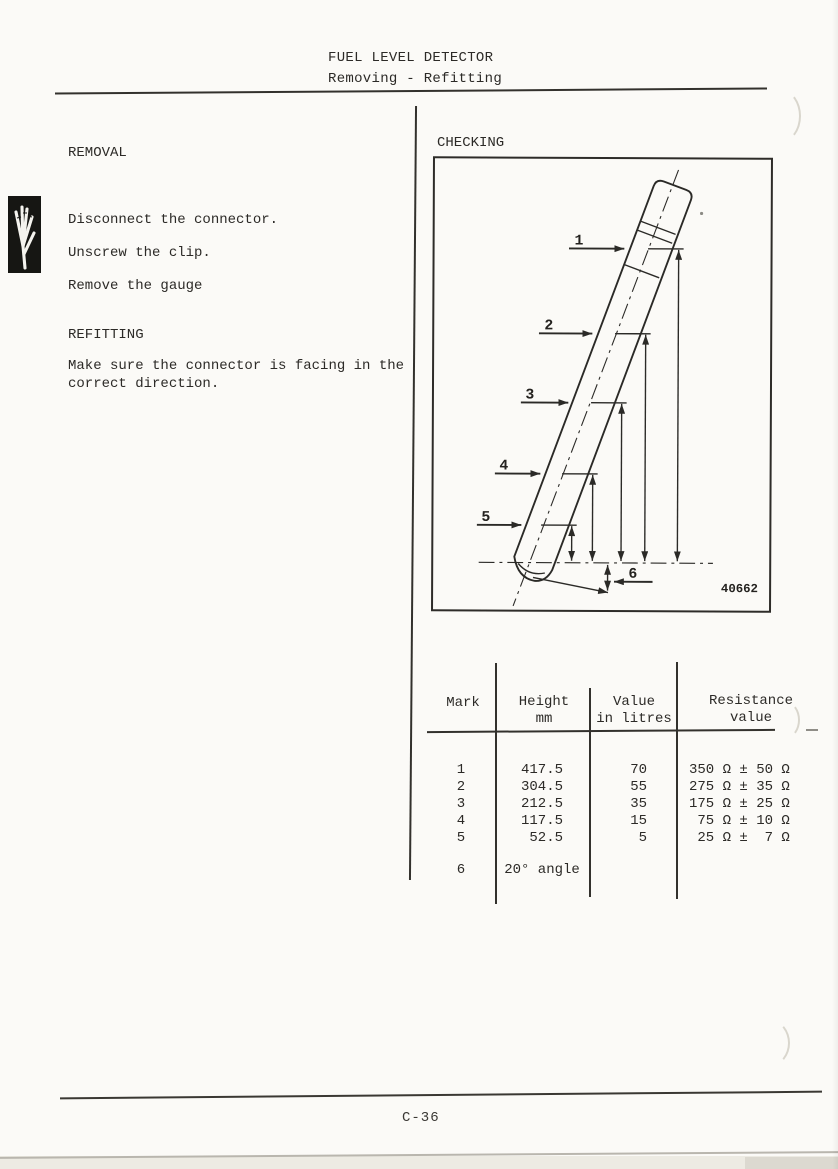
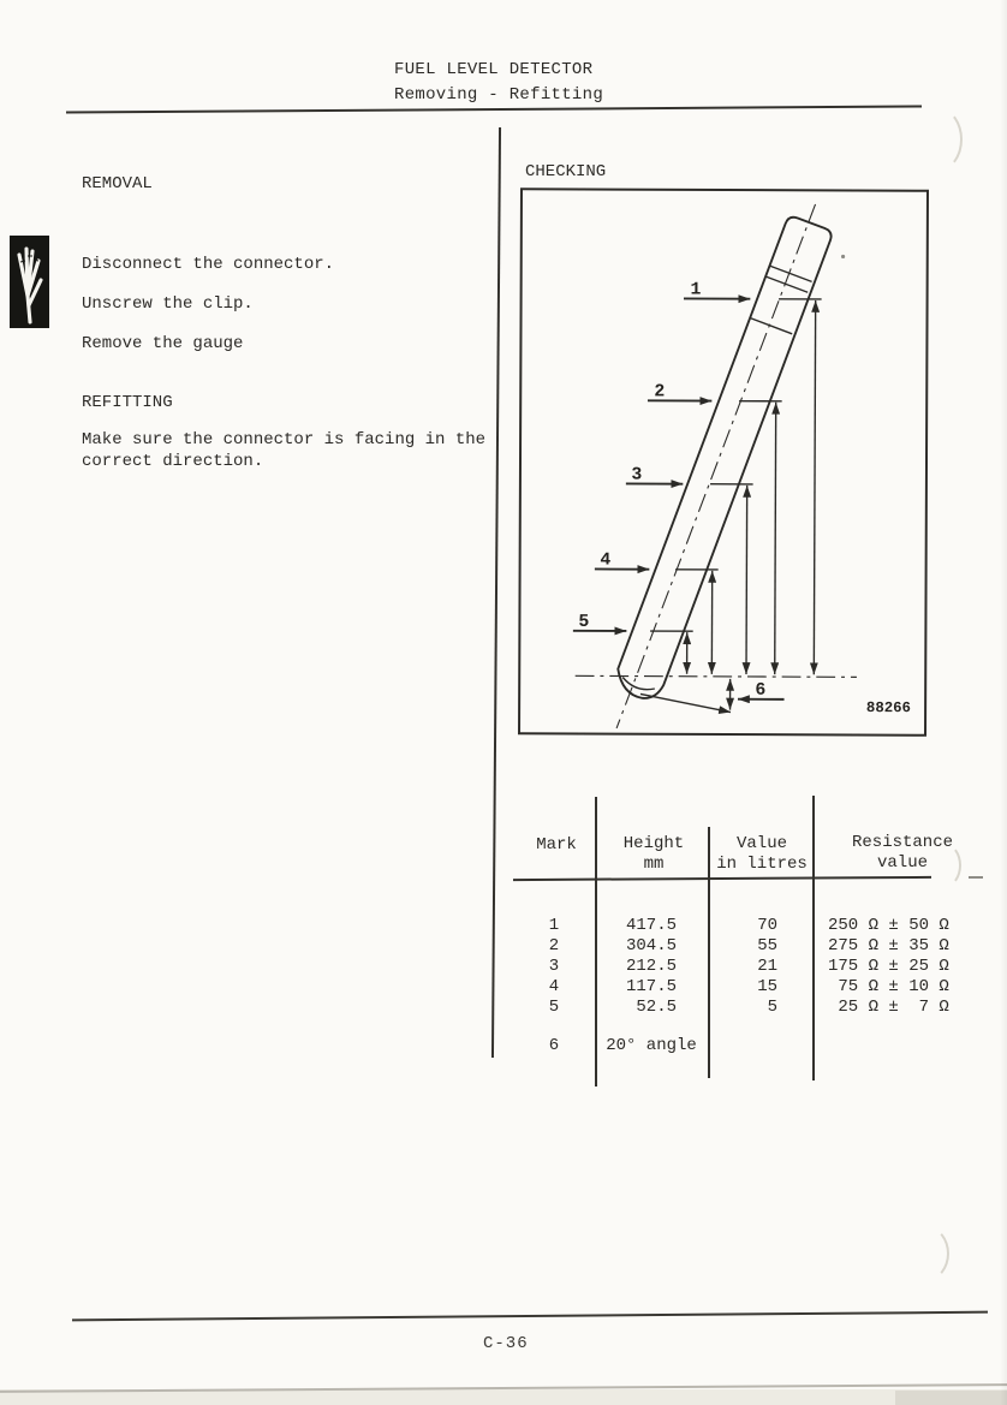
  FUEL LEVEL DETECTOR
  Removing - Refitting
  REMOVAL
  Disconnect the connector.
  Unscrew the clip.
  Remove the gauge
  REFITTING
  Make sure the connector is facing in the correct direction.
  CHECKING
  1
  2
  3
  4
  5
  6
- 40662
+ 88266
  Mark
  Height
  mm
  Value
  in litres
  Resistance
  value
  1
  417.5
  70
- 350 Ω ± 50 Ω
+ 250 Ω ± 50 Ω
  2
  304.5
  55
  275 Ω ± 35 Ω
  3
  212.5
- 35
+ 21
  175 Ω ± 25 Ω
  4
  117.5
  15
  75 Ω ± 10 Ω
  5
  52.5
  5
  25 Ω ± 7 Ω
  6
  20° angle
  C-36
